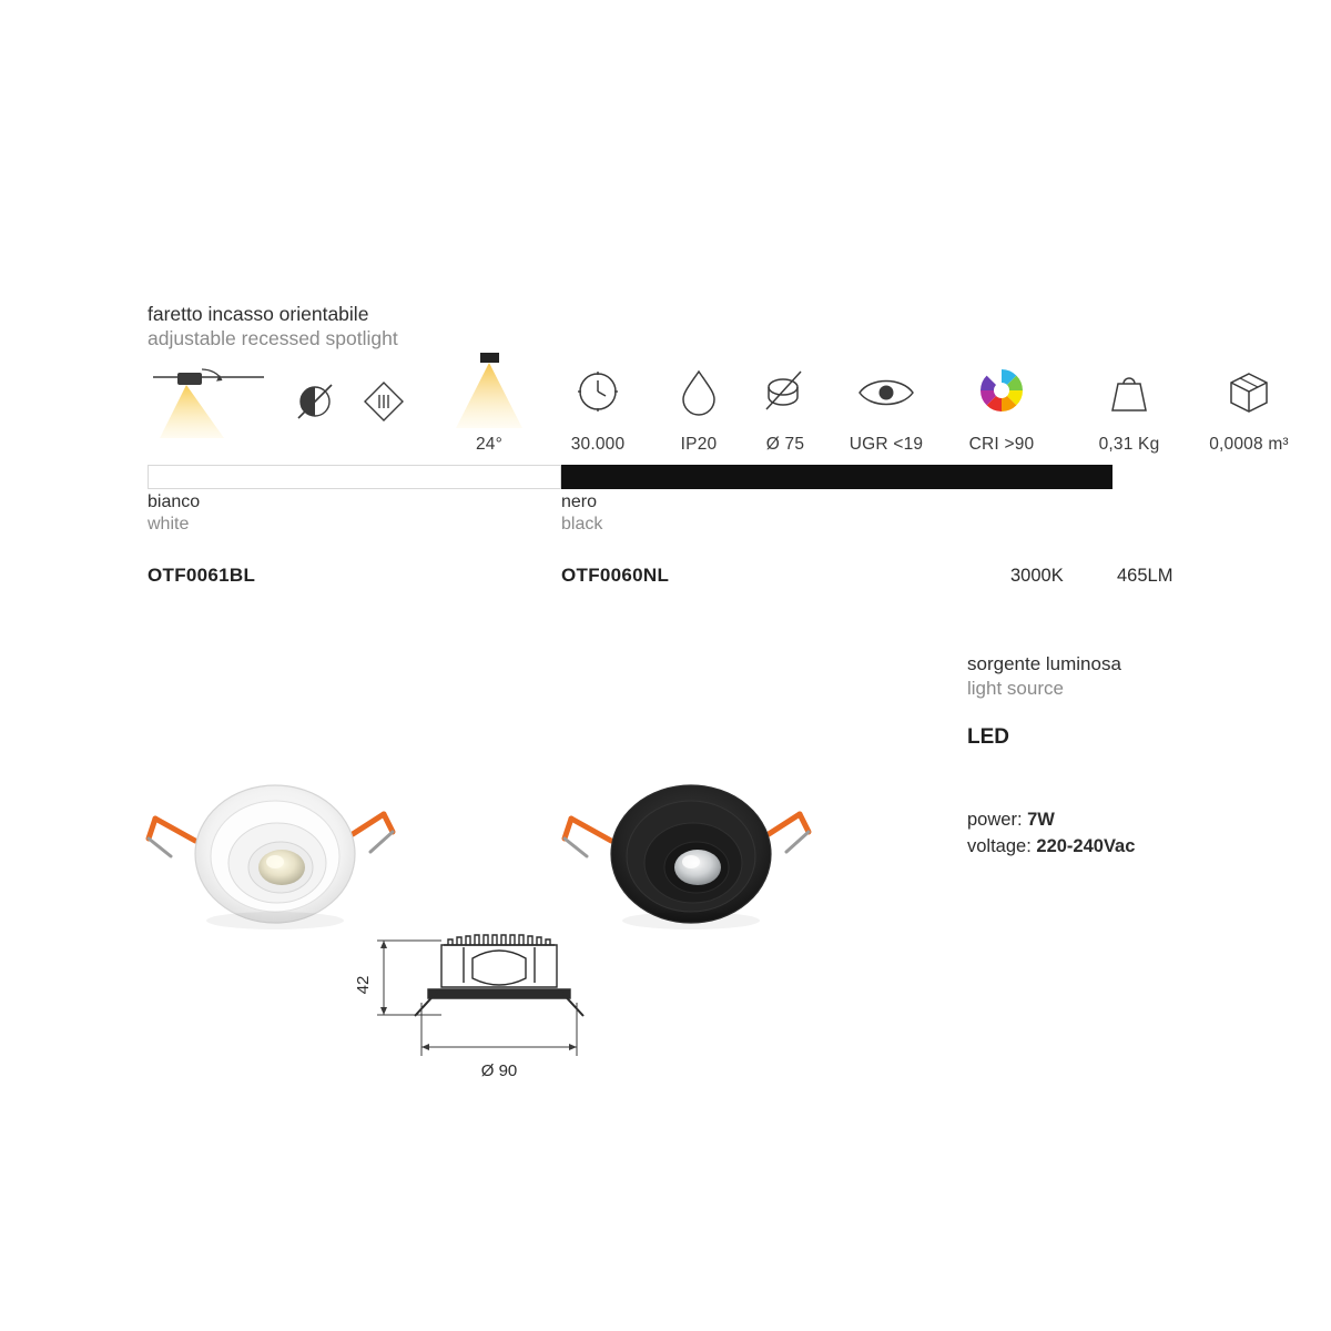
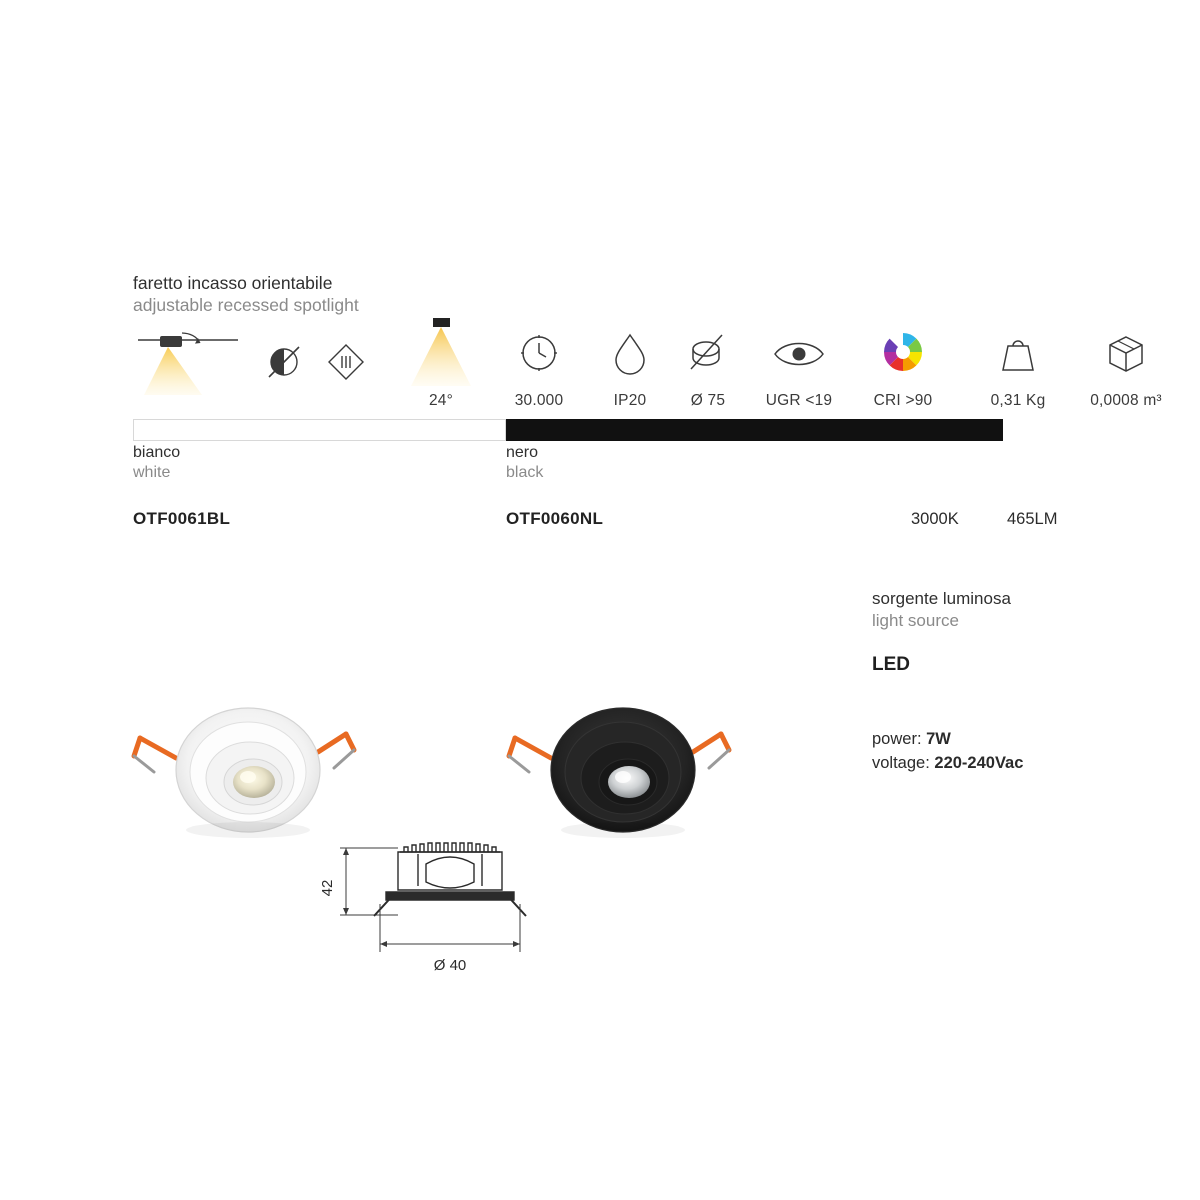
  faretto incasso orientabile
  adjustable recessed spotlight
  24°
  30.000
  IP20
  Ø 75
  UGR <19
  CRI >90
  0,31 Kg
  0,0008 m³
  bianco
  white
  nero
  black
  OTF0061BL
  OTF0060NL
  3000K
  465LM
  sorgente luminosa
  light source
  LED
  power: 7W
  voltage: 220-240Vac
- Ø 90
+ Ø 40
